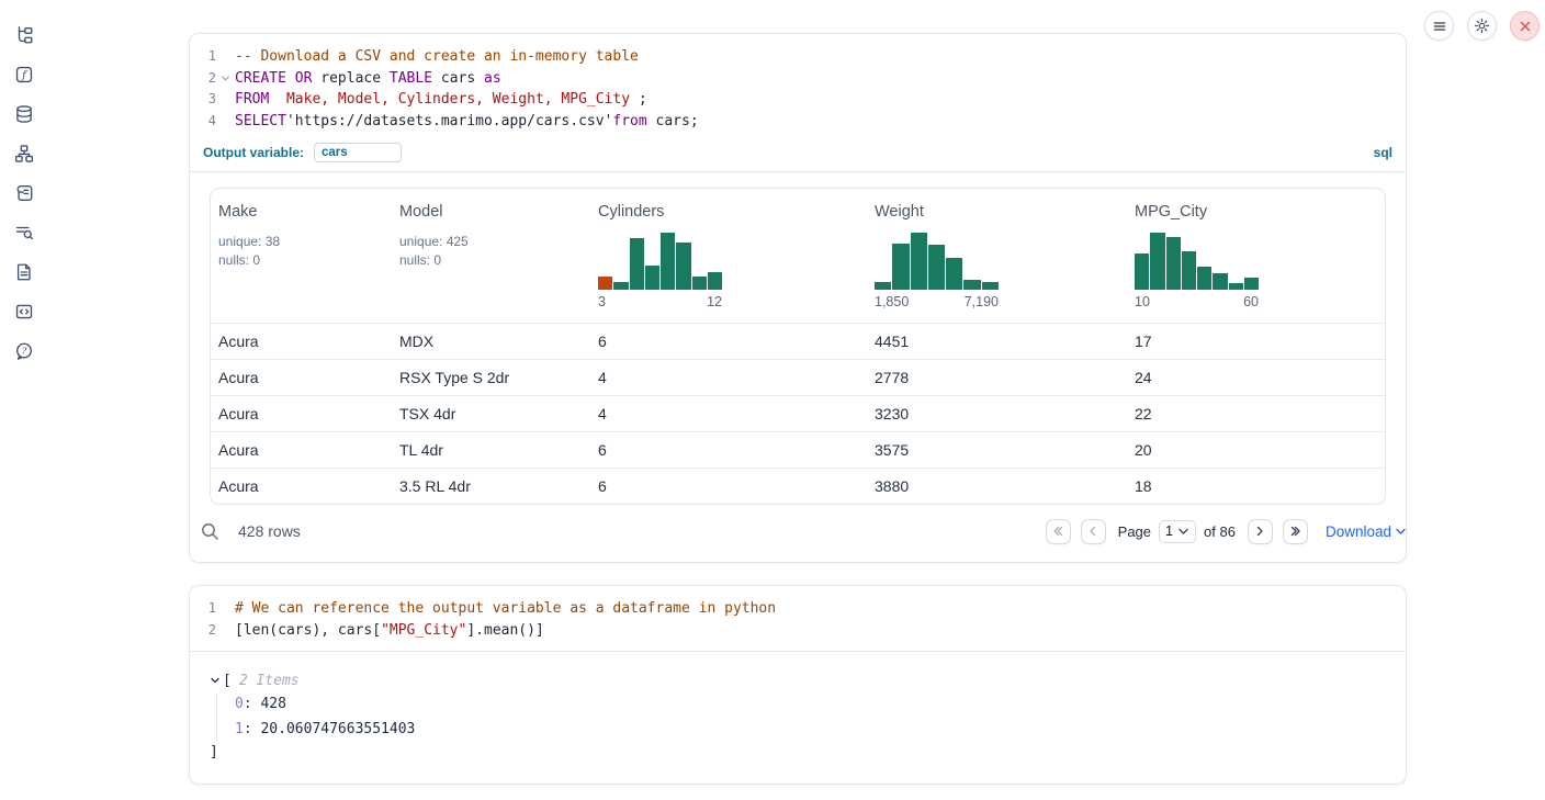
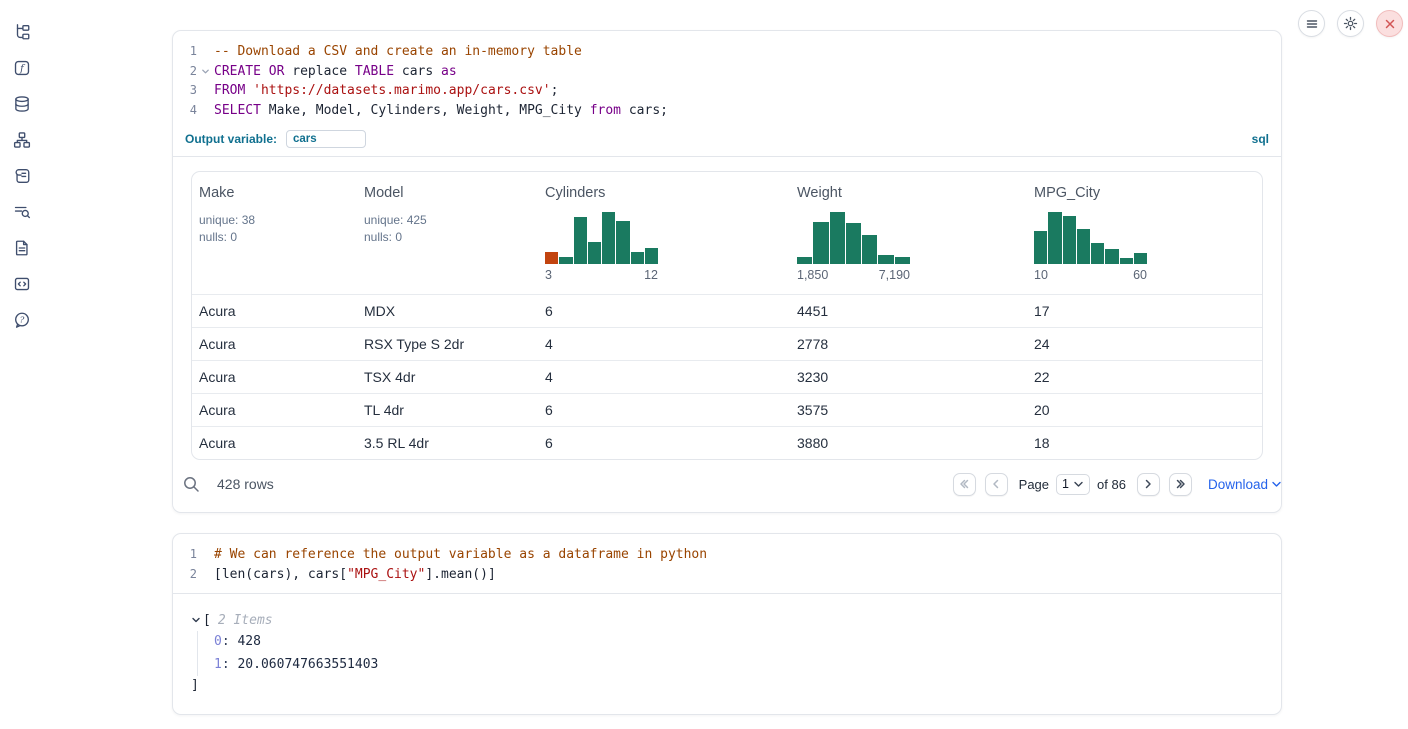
  f
  ?
  1
  -- Download a CSV and create an in-memory table
  2
  CREATE OR replace TABLE cars as
  3
- FROM Make, Model, Cylinders, Weight, MPG_City ;
+ FROM 'https://datasets.marimo.app/cars.csv';
  4
- SELECT'https://datasets.marimo.app/cars.csv'from cars;
+ SELECT Make, Model, Cylinders, Weight, MPG_City from cars;
  Output variable:
  cars
  sql
  Make
  unique: 38
  nulls: 0
  Model
  unique: 425
  nulls: 0
  Cylinders
  3
  12
  Weight
  1,850
  7,190
  MPG_City
  10
  60
  Acura
  MDX
  6
  4451
  17
  Acura
  RSX Type S 2dr
  4
  2778
  24
  Acura
  TSX 4dr
  4
  3230
  22
  Acura
  TL 4dr
  6
  3575
  20
  Acura
  3.5 RL 4dr
  6
  3880
  18
  428 rows
  Page
  1
  of 86
  Download
  1
  # We can reference the output variable as a dataframe in python
  2
  [len(cars), cars["MPG_City"].mean()]
  [
  2 Items
  0: 428
  1: 20.060747663551403
  ]
